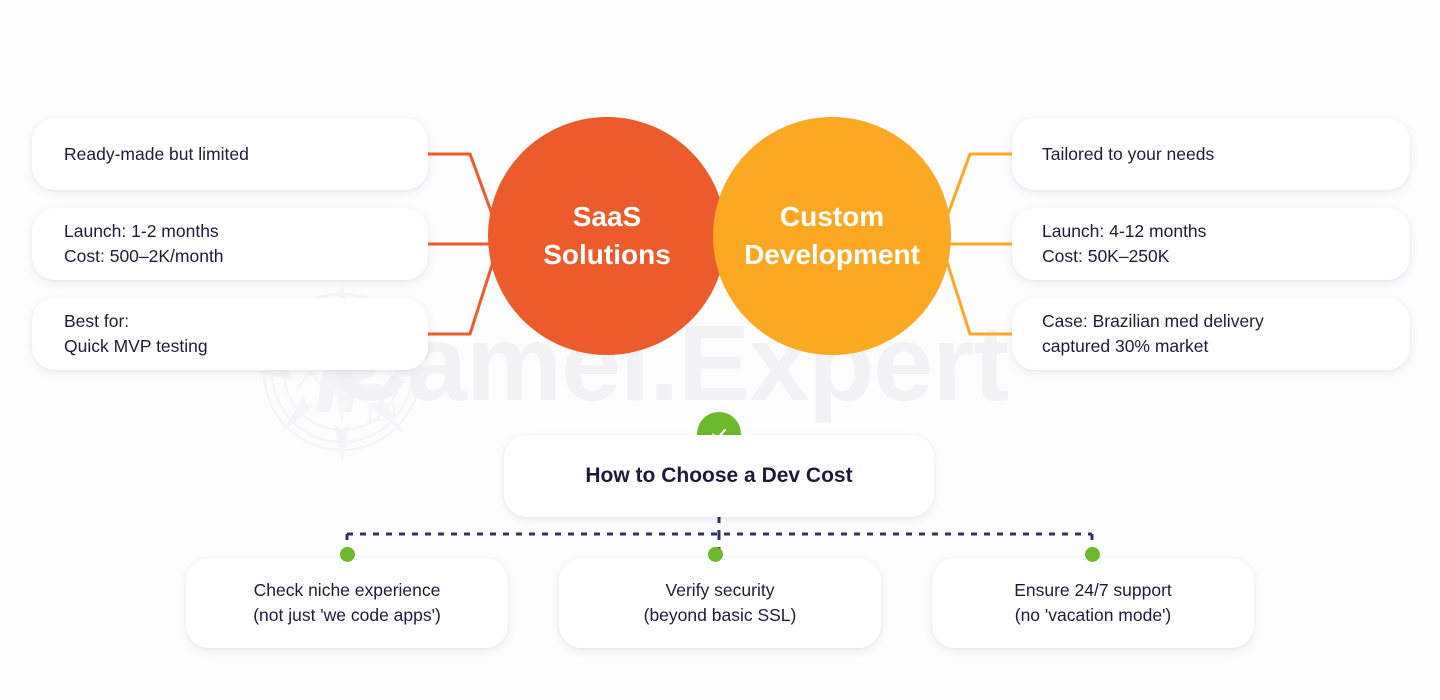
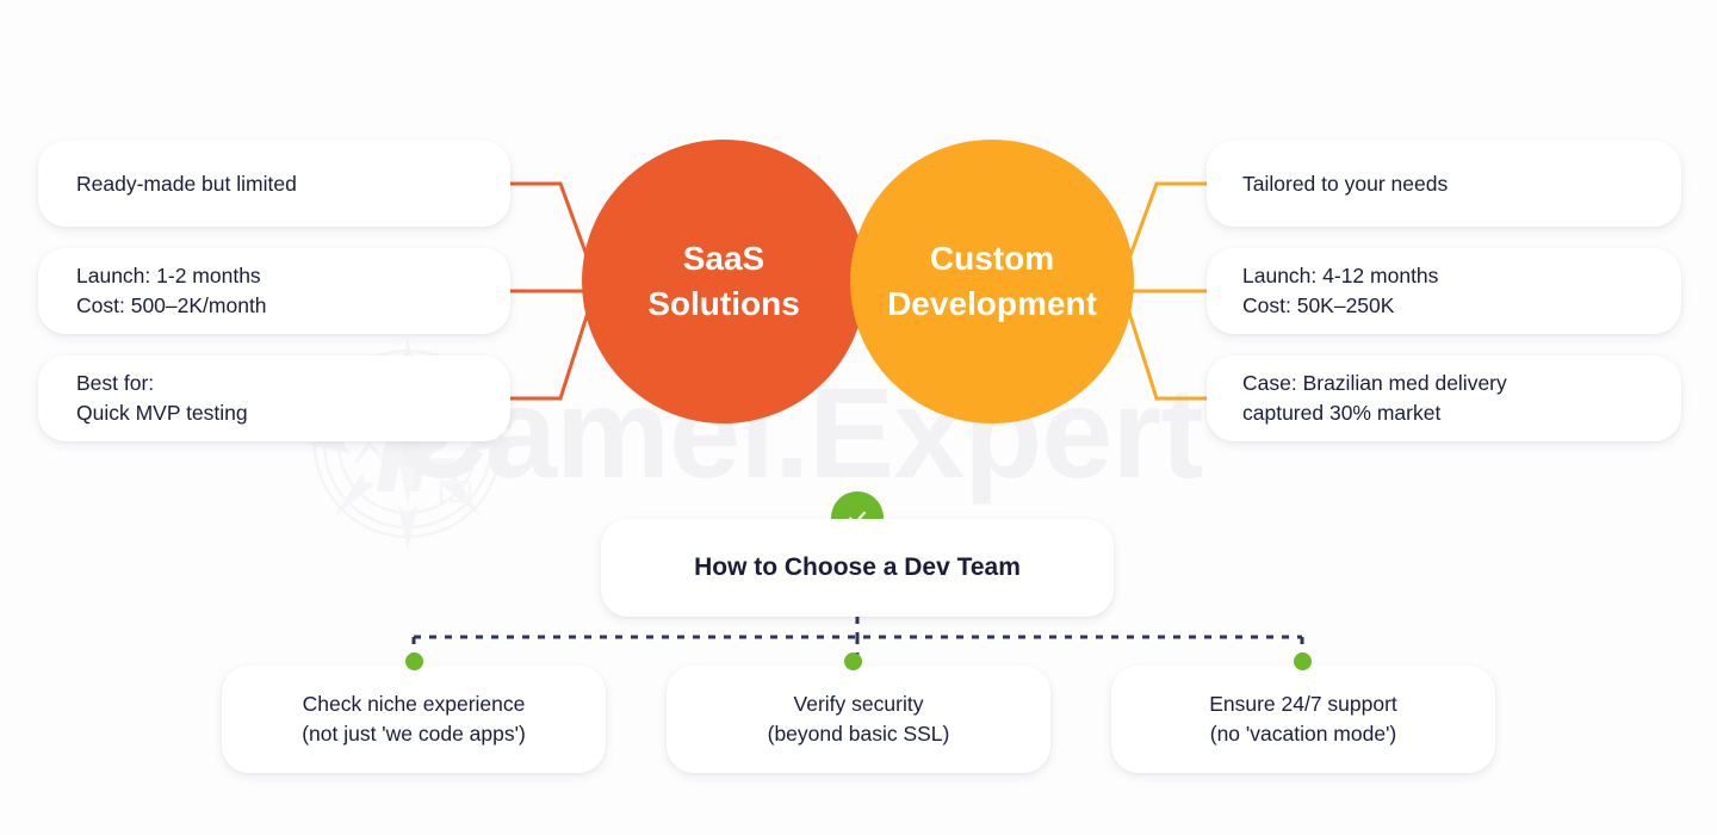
  amel.Expert
  Ready-made but limited
  Launch: 1-2 months
  Cost: 500–2K/month
  Best for:
  Quick MVP testing
  Tailored to your needs
  Launch: 4-12 months
  Cost: 50K–250K
  Case: Brazilian med delivery
  captured 30% market
  SaaS
  Solutions
  Custom
  Development
- How to Choose a Dev Cost
+ How to Choose a Dev Team
  Check niche experience
  (not just 'we code apps')
  Verify security
  (beyond basic SSL)
  Ensure 24/7 support
  (no 'vacation mode')
